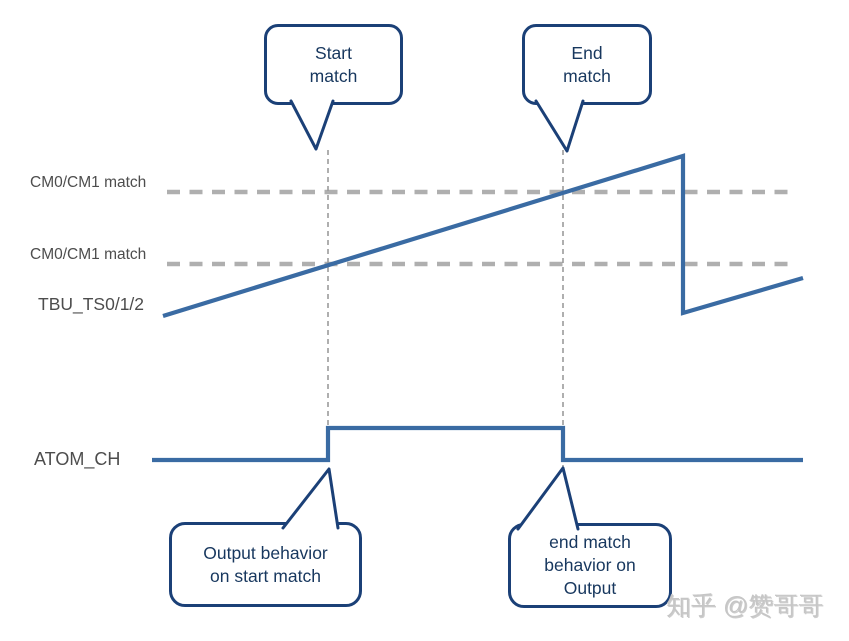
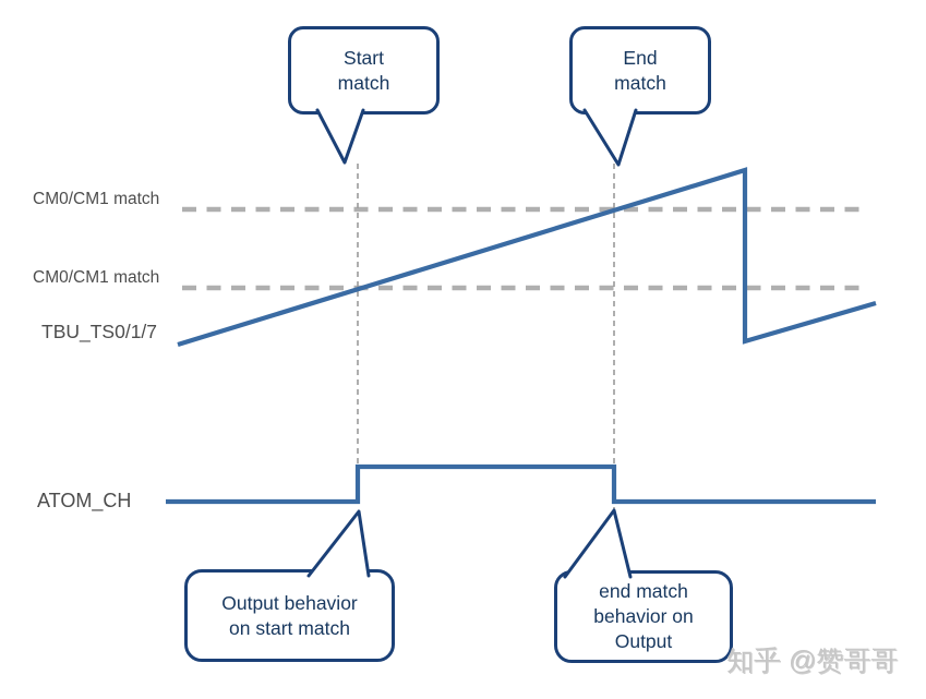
  CM0/CM1 match
  CM0/CM1 match
- TBU_TS0/1/2
+ TBU_TS0/1/7
  ATOM_CH
  Start
  match
  End
  match
  Output behavior
  on start match
  end match
  behavior on
  Output
  知乎 @赞哥哥
